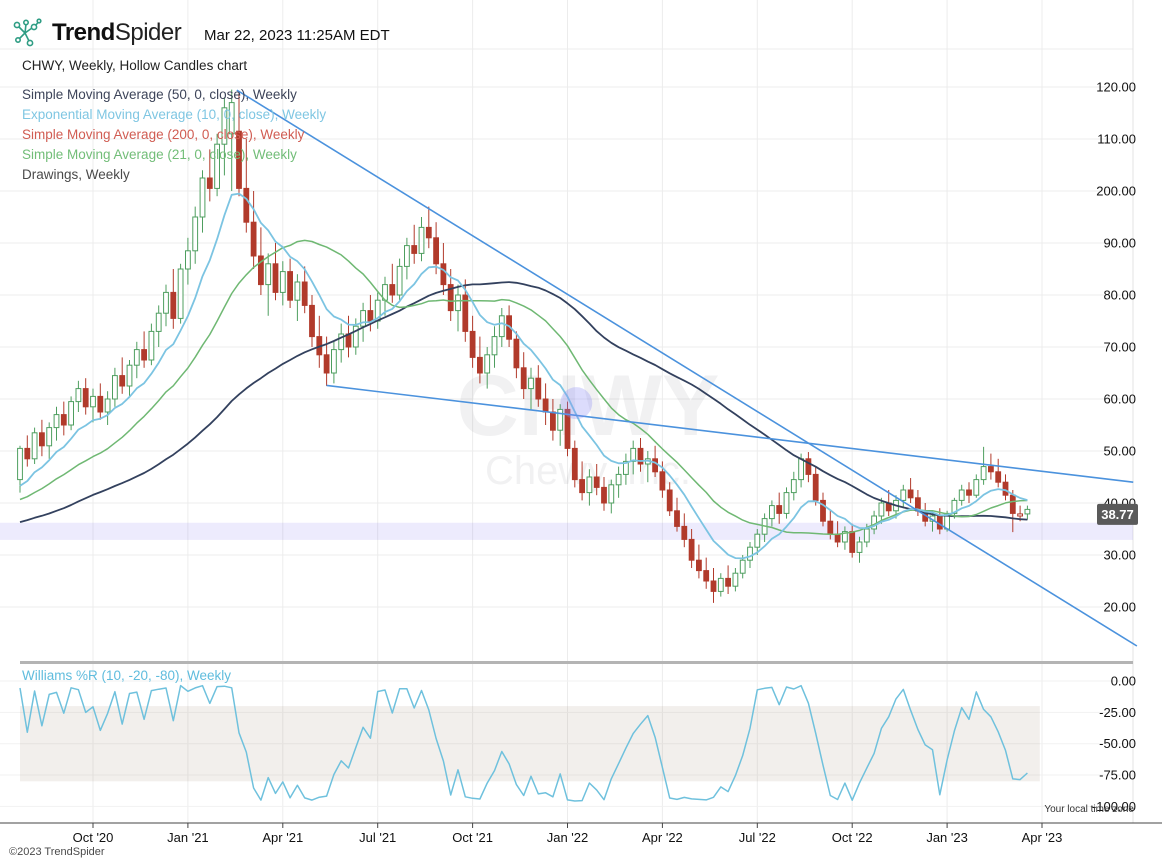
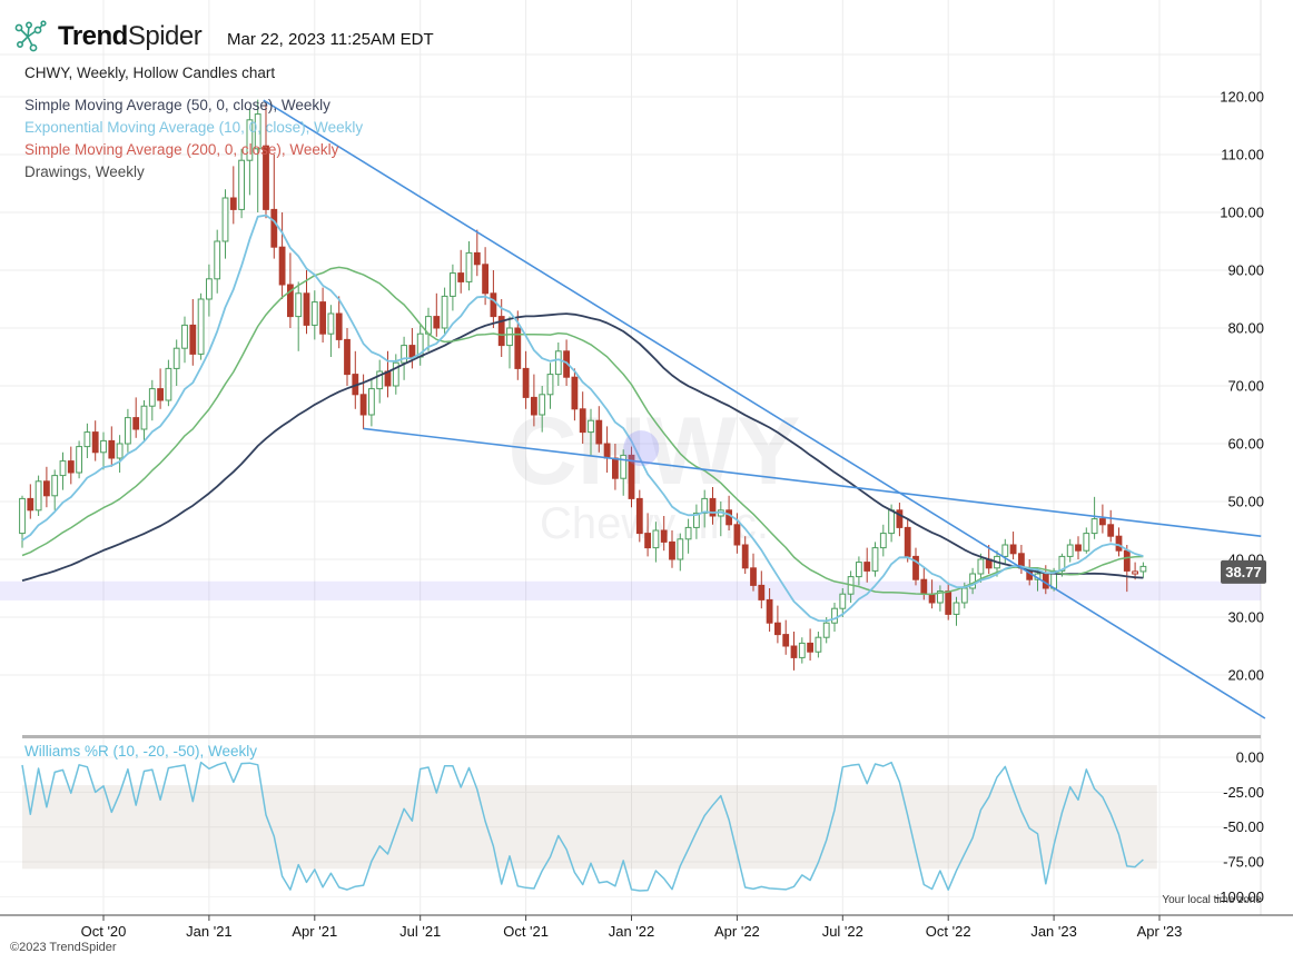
  CHWY
  Chey, Inc
  Oct '20
  Jan '21
  Apr '21
  Jul '21
  Oct '21
  Jan '22
  Apr '22
  Jul '22
  Oct '22
  Jan '23
  Apr '23
  120.00
  110.00
- 200.00
+ 100.00
  90.00
  80.00
  70.00
  60.00
  50.00
  40.00
  30.00
  20.00
  0.00
  -25.00
  -50.00
  -75.00
  -100.00
  38.77
  Trend
  Spider
  Mar 22, 2023 11:25AM EDT
  CHWY, Weekly, Hollow Candles chart
  Simple Moving Average (50, 0, close), Weekly
  Exponential Moving Average (10, 0, close), Weekly
  Simple Moving Average (200, 0, close), Weekly
- Simple Moving Average (21, 0, close), Weekly
  Drawings, Weekly
- Williams %R (10, -20, -80), Weekly
+ Williams %R (10, -20, -50), Weekly
  ©2023 TrendSpider
  Your local time zone
